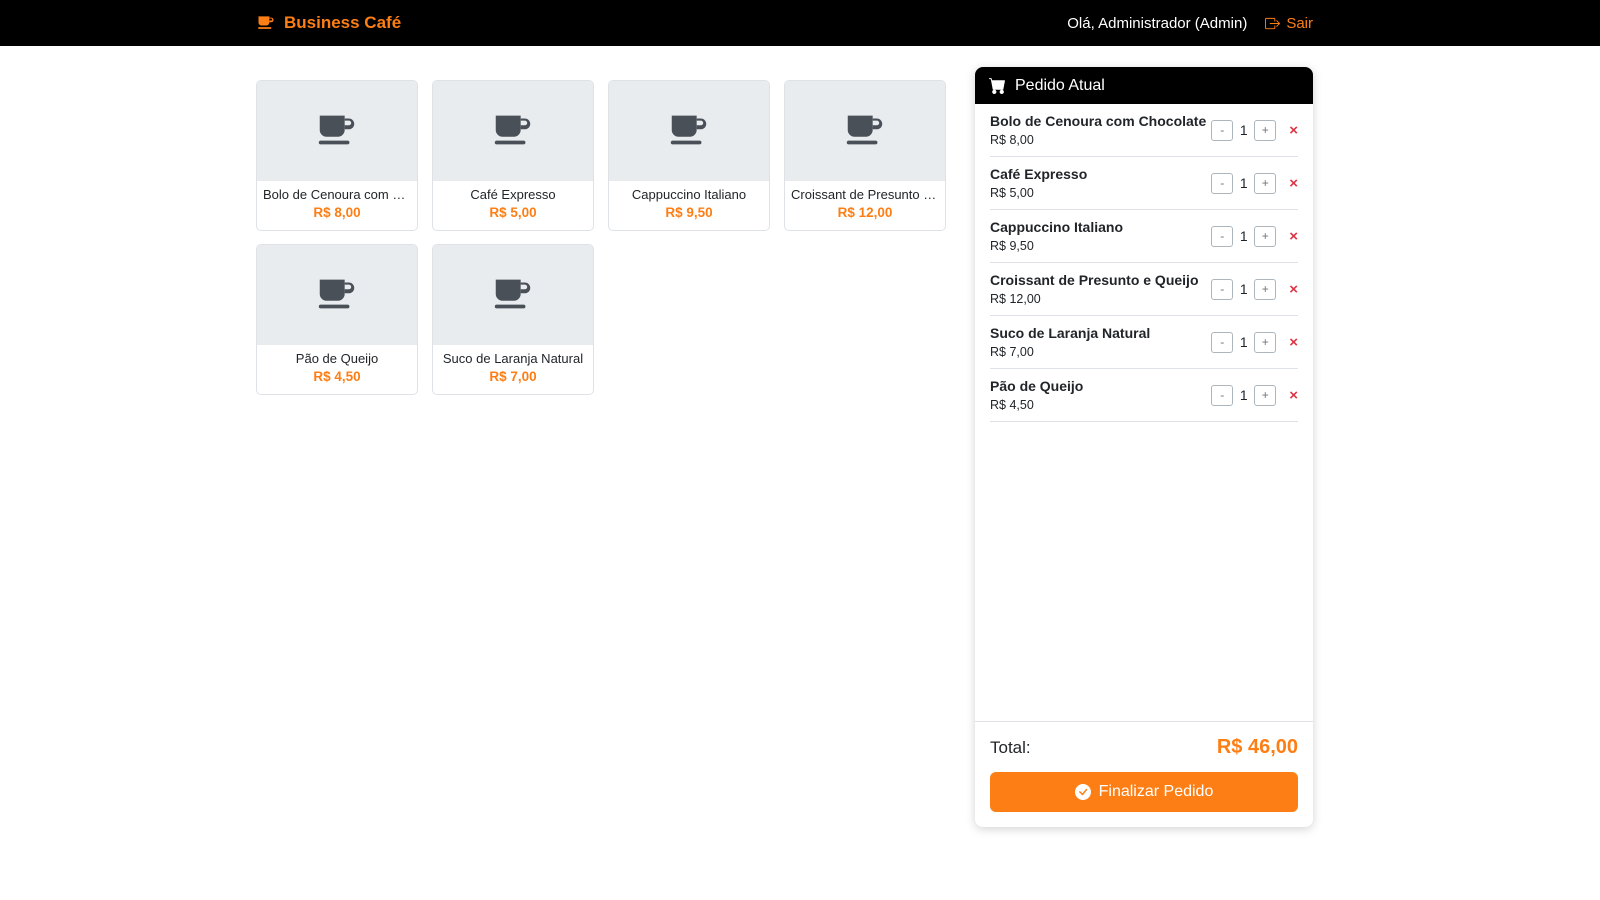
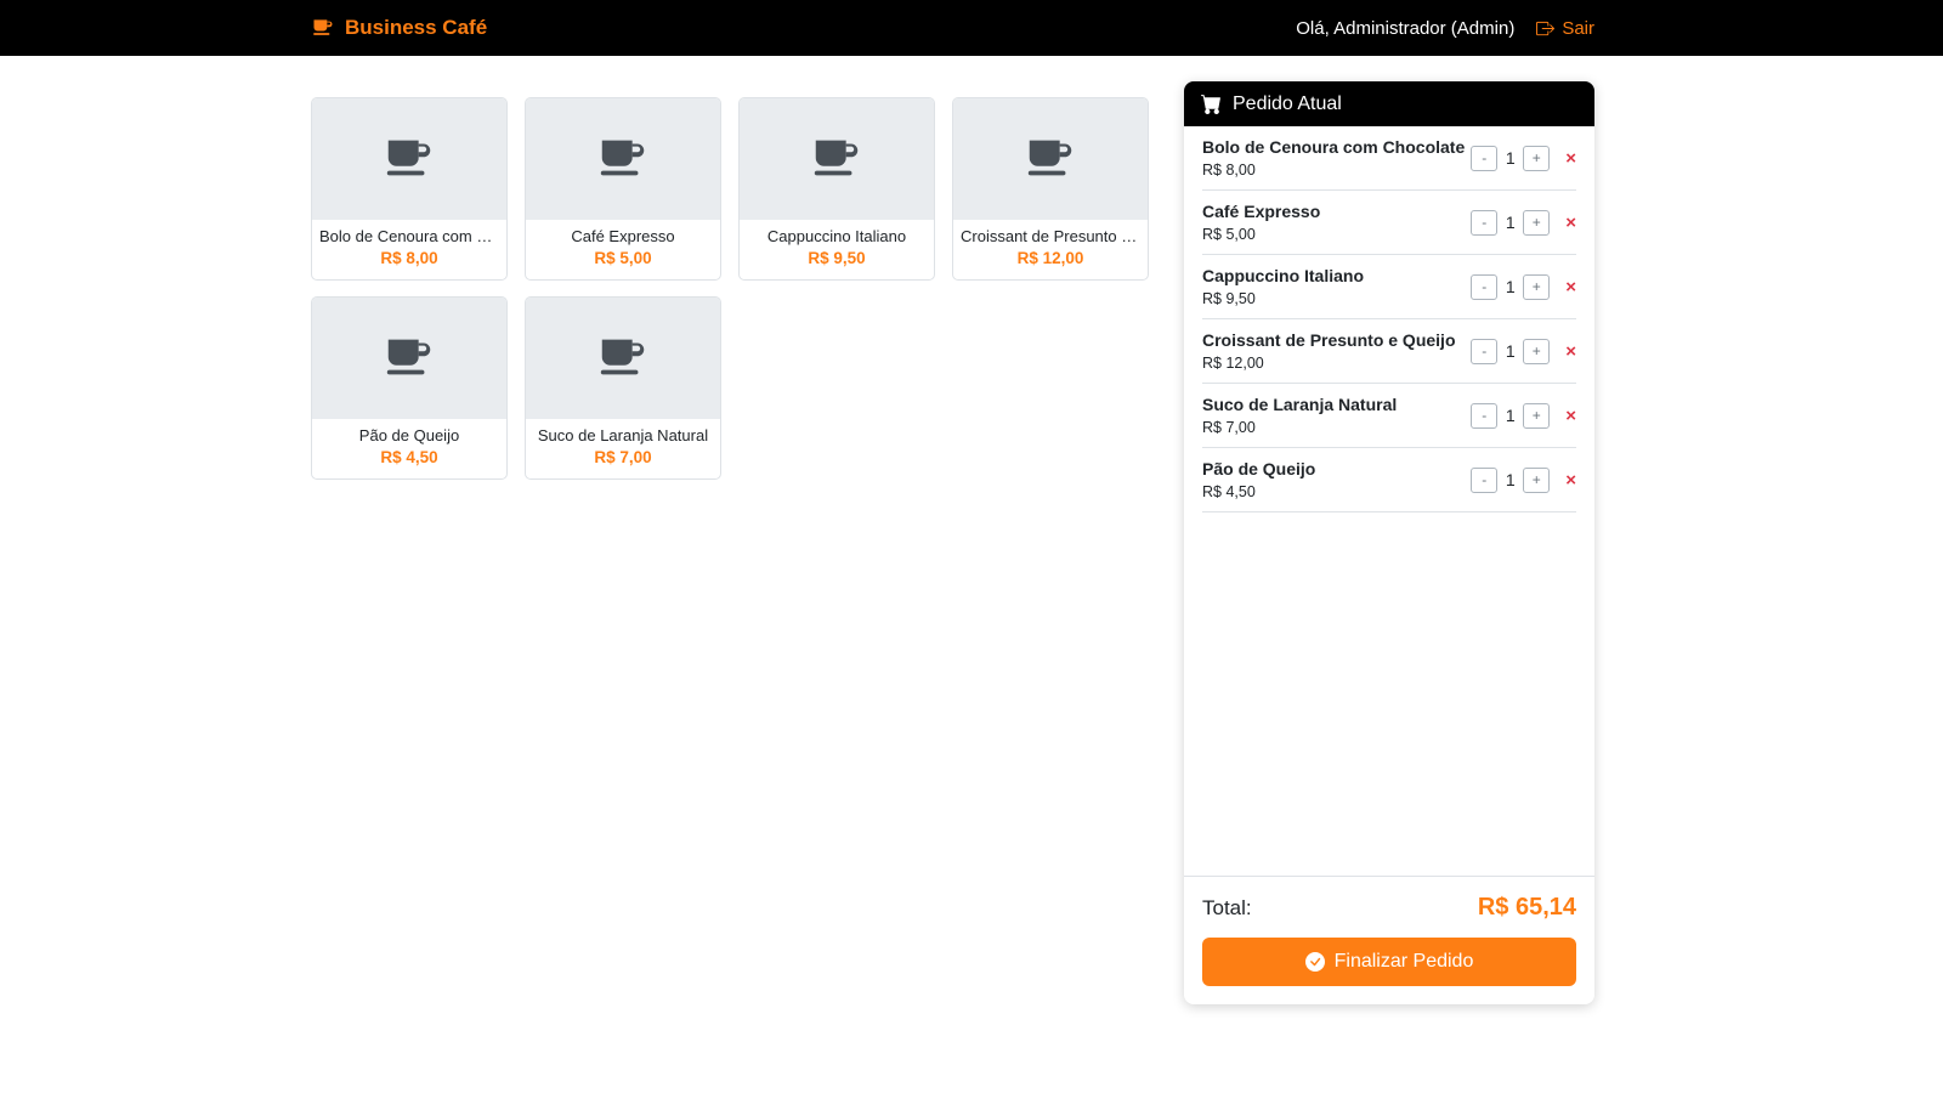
  Business Café
  Olá, Administrador (Admin)
  Sair
  Bolo de Cenoura com Cho
  R$ 8,00
  Café Expresso
  R$ 5,00
  Cappuccino Italiano
  R$ 9,50
  Croissant de Presunto e Q
  R$ 12,00
  Pão de Queijo
  R$ 4,50
  Suco de Laranja Natural
  R$ 7,00
  Pedido Atual
  Bolo de Cenoura com Chocolate
  R$ 8,00
  -
  1
  +
  ×
  Café Expresso
  R$ 5,00
  -
  1
  +
  ×
  Cappuccino Italiano
  R$ 9,50
  -
  1
  +
  ×
  Croissant de Presunto e Queijo
  R$ 12,00
  -
  1
  +
  ×
  Suco de Laranja Natural
  R$ 7,00
  -
  1
  +
  ×
  Pão de Queijo
  R$ 4,50
  -
  1
  +
  ×
  Total:
- R$ 46,00
+ R$ 65,14
  Finalizar Pedido
